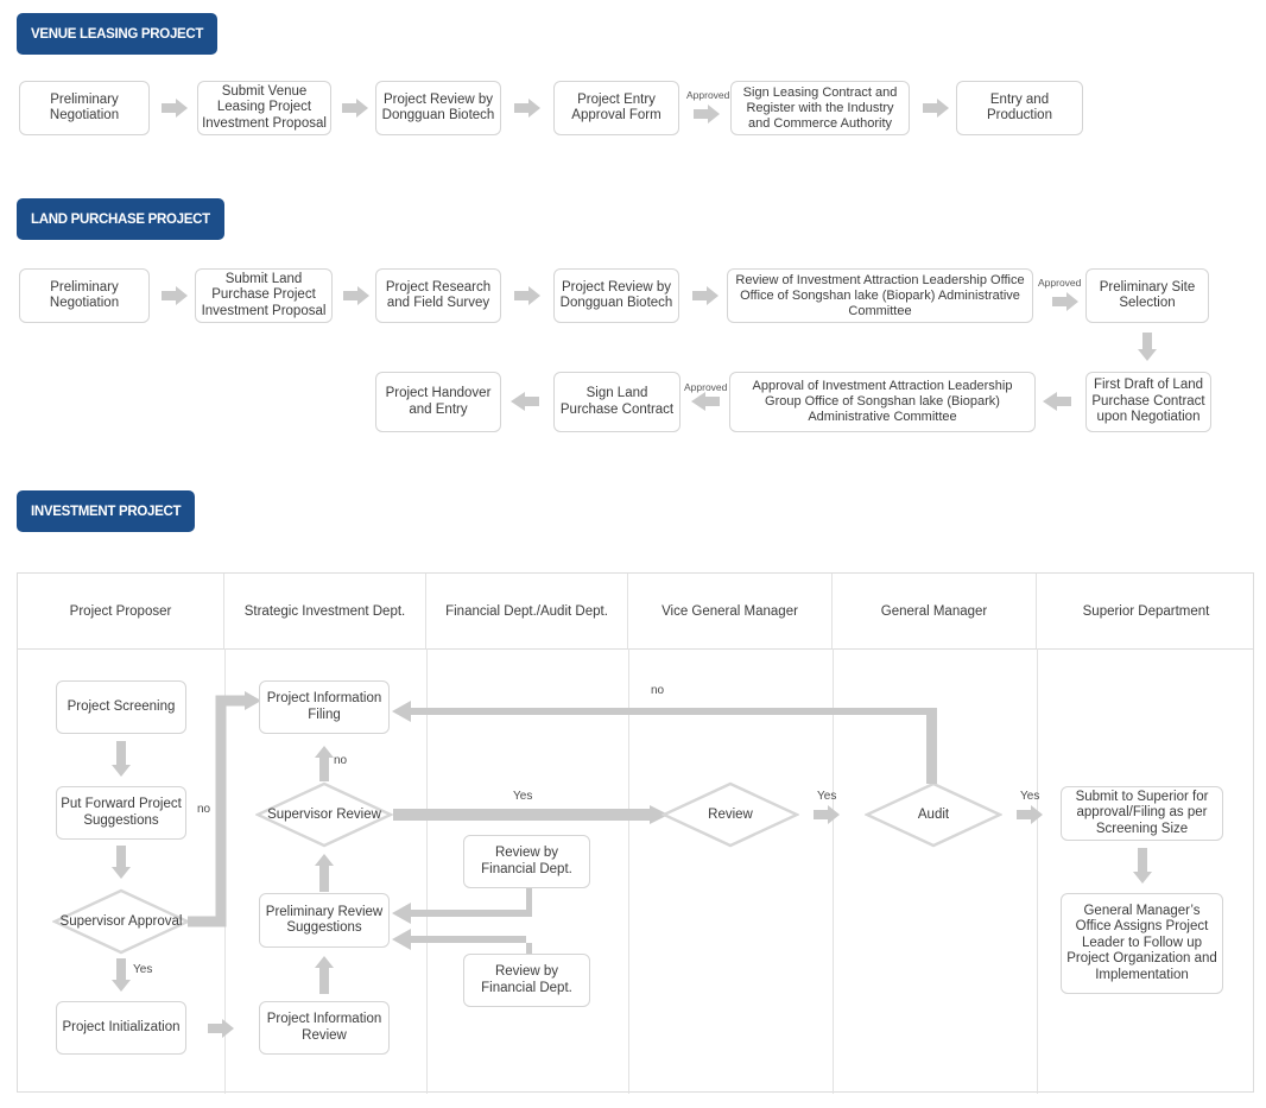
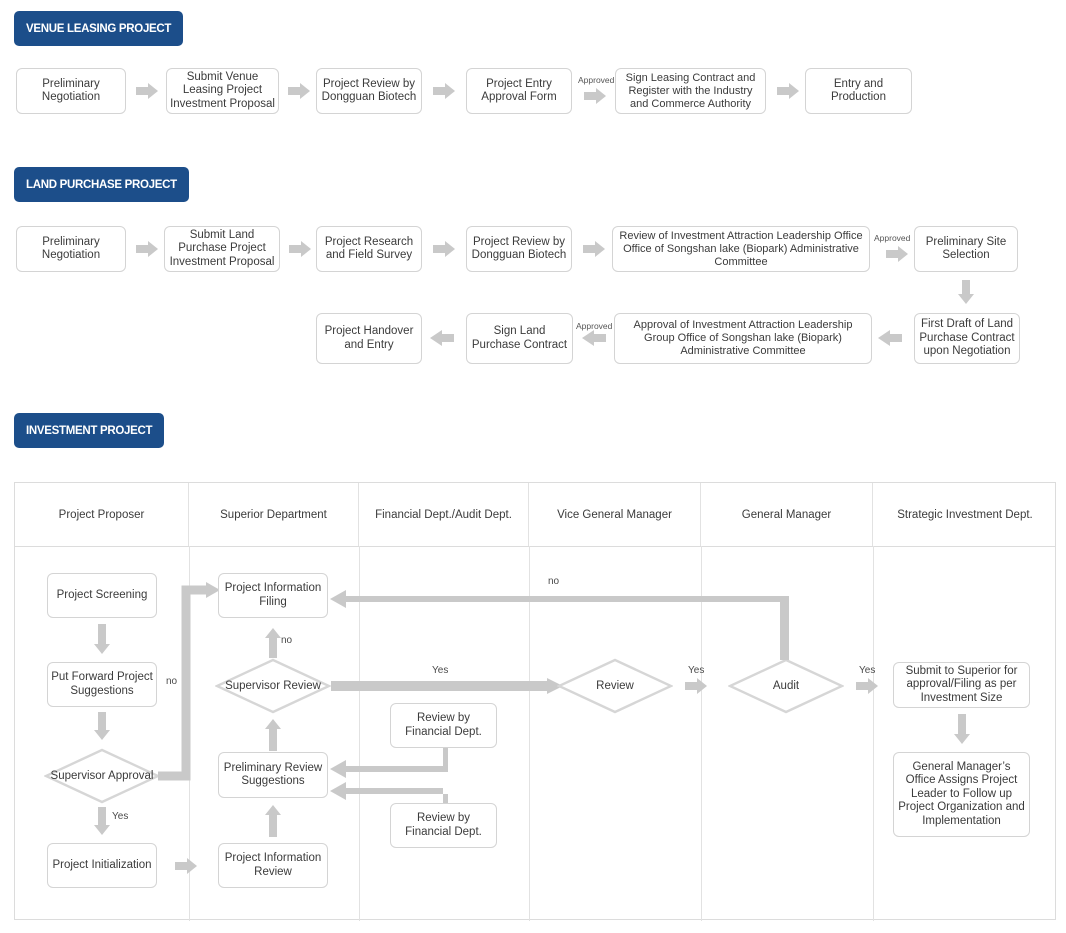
  VENUE LEASING PROJECT
  Preliminary Negotiation
  Submit Venue Leasing Project Investment Proposal
  Project Review by Dongguan Biotech
  Project Entry Approval Form
  Approved
  Sign Leasing Contract and Register with the Industry and Commerce Authority
  Entry and Production
  LAND PURCHASE PROJECT
  Preliminary Negotiation
  Submit Land Purchase Project Investment Proposal
  Project Research and Field Survey
  Project Review by Dongguan Biotech
  Review of Investment Attraction Leadership Office Office of Songshan lake (Biopark) Administrative Committee
  Approved
  Preliminary Site Selection
  First Draft of Land Purchase Contract upon Negotiation
  Approval of Investment Attraction Leadership Group Office of Songshan lake (Biopark) Administrative Committee
  Approved
  Sign Land Purchase Contract
  Project Handover and Entry
  INVESTMENT PROJECT
  Project Proposer
- Strategic Investment Dept.
+ Superior Department
  Financial Dept./Audit Dept.
  Vice General Manager
  General Manager
- Superior Department
+ Strategic Investment Dept.
  Project Screening
  Put Forward Project Suggestions
  Supervisor Approval
  Yes
  Project Initialization
  no
  Project Information Filing
  no
  Supervisor Review
  Preliminary Review Suggestions
  Project Information Review
  Yes
  Review by Financial Dept.
  Review by Financial Dept.
  Review
  Yes
  Audit
  no
  Yes
- Submit to Superior for approval/Filing as per Screening Size
+ Submit to Superior for approval/Filing as per Investment Size
  General Manager’s Office Assigns Project Leader to Follow up Project Organization and Implementation
